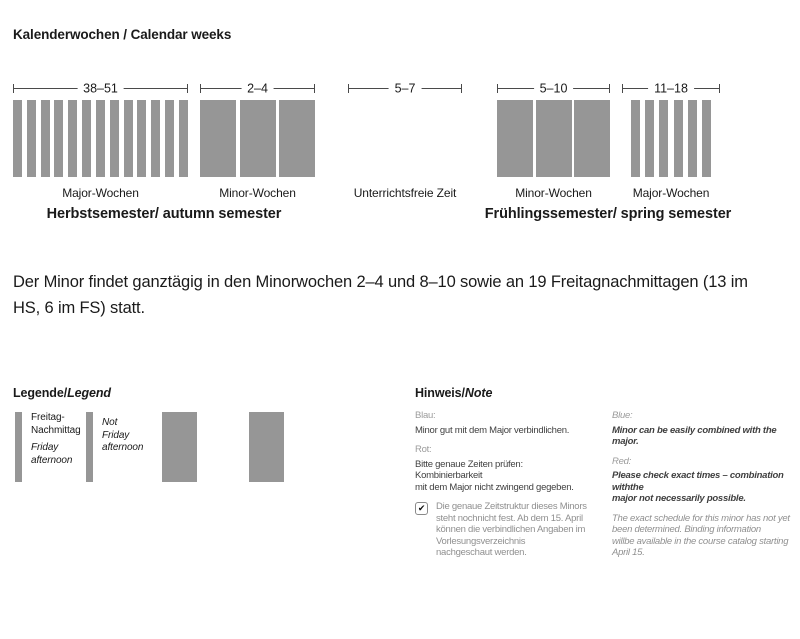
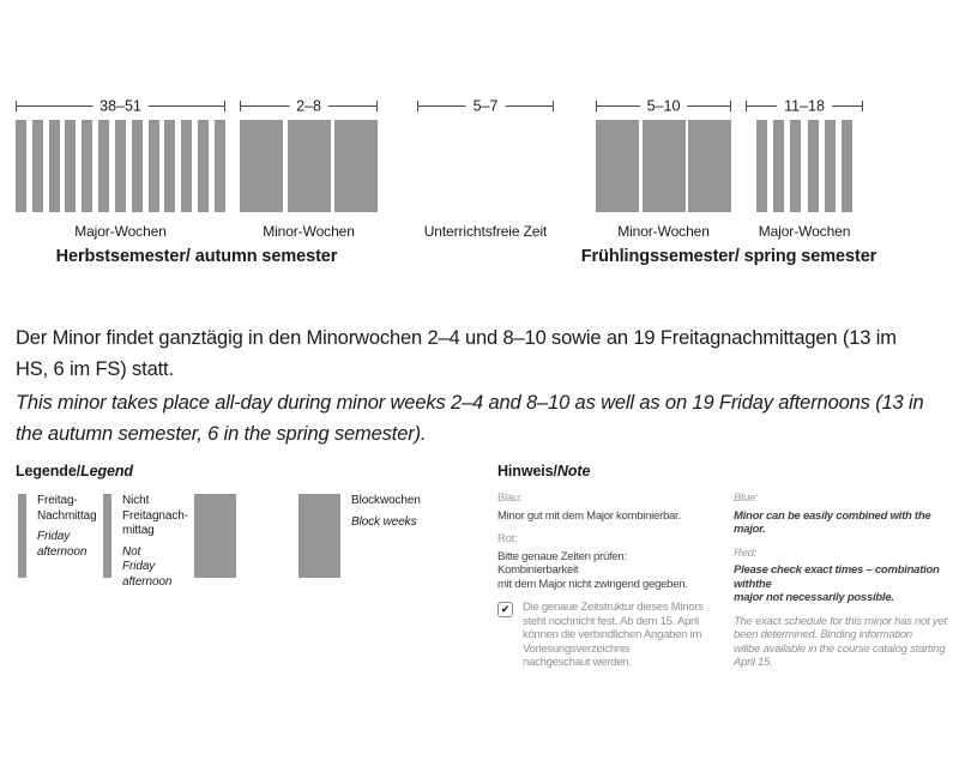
- Kalenderwochen / Calendar weeks
  38–51
  Major-Wochen
- 2–4
+ 2–8
  Minor-Wochen
  5–7
  Unterrichtsfreie Zeit
  5–10
  Minor-Wochen
  11–18
  Major-Wochen
  Herbstsemester/ autumn semester
  Frühlingssemester/ spring semester
  Der Minor findet ganztägig in den Minorwochen 2–4 und 8–10 sowie an 19 Freitagnachmittagen (13 im
  HS, 6 im FS) statt.
+ This minor takes place all-day during minor weeks 2–4 and 8–10 as well as on 19 Friday afternoons (13 in
+ the autumn semester, 6 in the spring semester).
  Legende/Legend
  Freitag-
  Nachmittag
  Friday
  afternoon
+ Nicht
+ Freitagnach-
+ mittag
  Not
  Friday
  afternoon
+ Blockwochen
+ Block weeks
  Hinweis/Note
  Blau:
- Minor gut mit dem Major verbindlichen.
+ Minor gut mit dem Major kombinierbar.
  Rot:
  Bitte genaue Zeiten prüfen: Kombinierbarkeit
  mit dem Major nicht zwingend gegeben.
  ✔
  Die genaue Zeitstruktur dieses Minors
  steht nochnicht fest. Ab dem 15. April
  können die verbindlichen Angaben im
  Vorlesungsverzeichnis
  nachgeschaut werden.
  Blue:
  Minor can be easily combined with the major.
  Red:
  Please check exact times – combination withthe
  major not necessarily possible.
  The exact schedule for this minor has not yet
  been determined. Binding information
  willbe available in the course catalog starting
  April 15.
